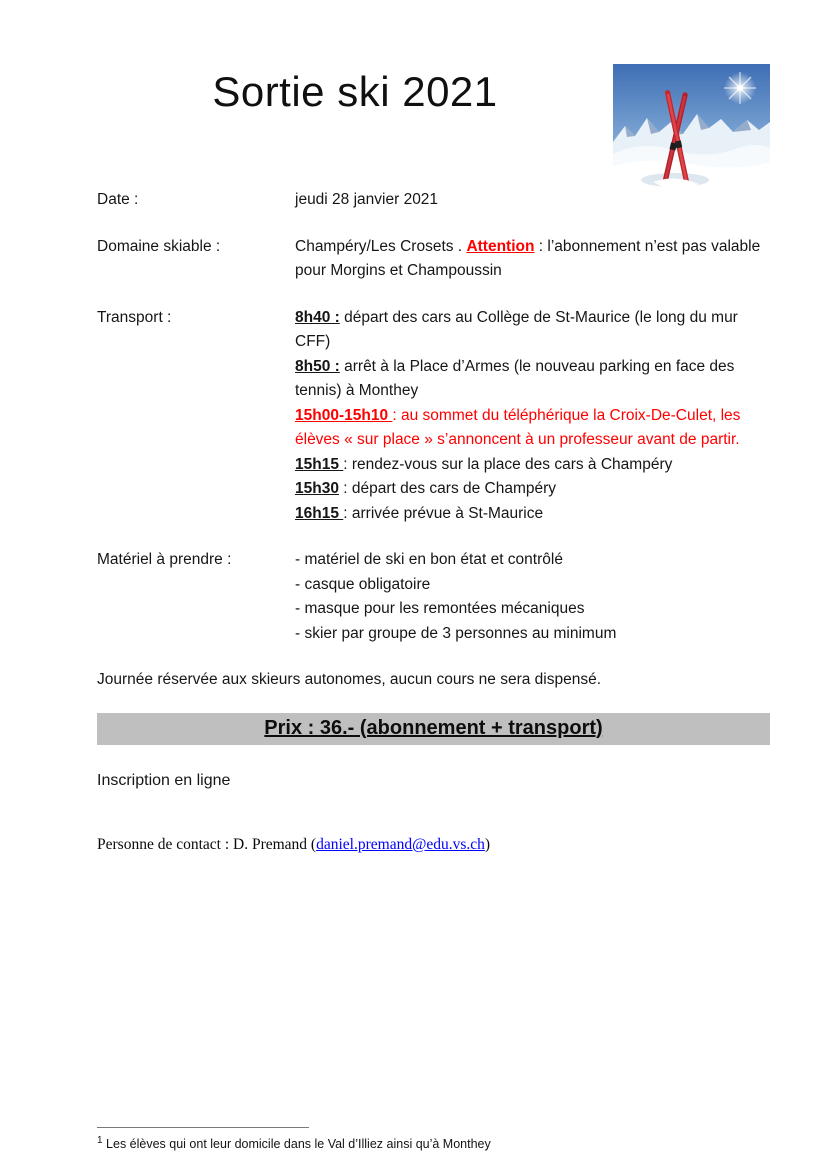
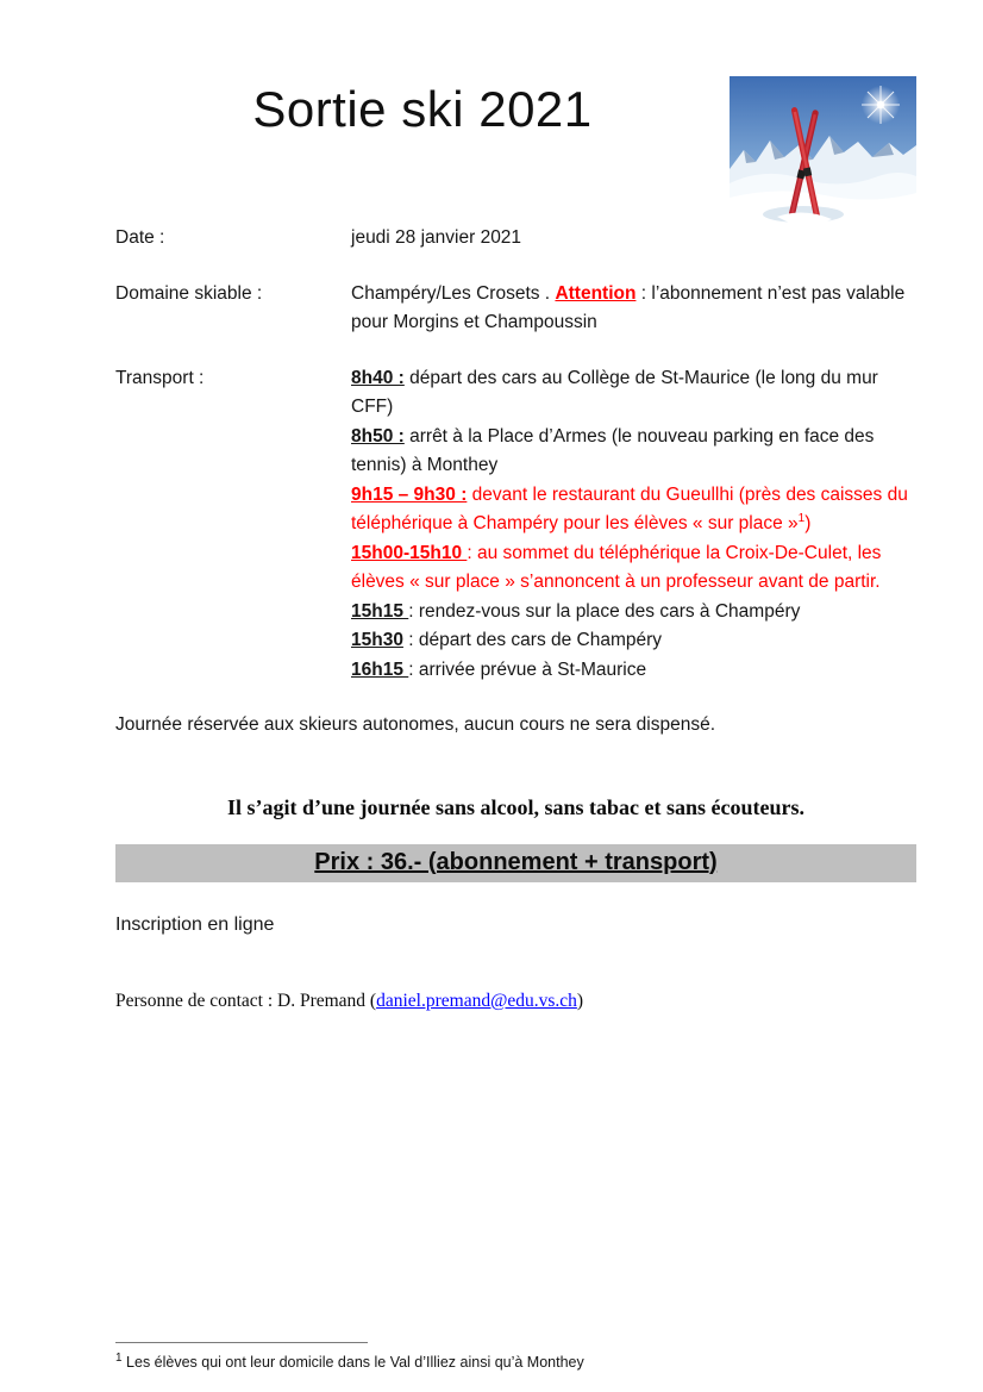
  Sortie ski 2021
  Date :
  jeudi 28 janvier 2021
  Domaine skiable :
  Champéry/Les Crosets . Attention : l’abonnement n’est pas valable pour Morgins et Champoussin
  Transport :
  8h40 : départ des cars au Collège de St-Maurice (le long du mur CFF)
  8h50 : arrêt à la Place d’Armes (le nouveau parking en face des tennis) à Monthey
+ 9h15 – 9h30 : devant le restaurant du Gueullhi (près des caisses du téléphérique à Champéry pour les élèves « sur place »1)
  15h00-15h10 : au sommet du téléphérique la Croix-De-Culet, les élèves « sur place » s’annoncent à un professeur avant de partir.
  15h15 : rendez-vous sur la place des cars à Champéry
  15h30 : départ des cars de Champéry
  16h15 : arrivée prévue à St-Maurice
- Matériel à prendre :
- - matériel de ski en bon état et contrôlé
- - casque obligatoire
- - masque pour les remontées mécaniques
- - skier par groupe de 3 personnes au minimum
  Journée réservée aux skieurs autonomes, aucun cours ne sera dispensé.
+ Il s’agit d’une journée sans alcool, sans tabac et sans écouteurs.
  Prix : 36.- (abonnement + transport)
  Inscription en ligne
  Personne de contact : D. Premand (daniel.premand@edu.vs.ch)
  1 Les élèves qui ont leur domicile dans le Val d’Illiez ainsi qu’à Monthey
